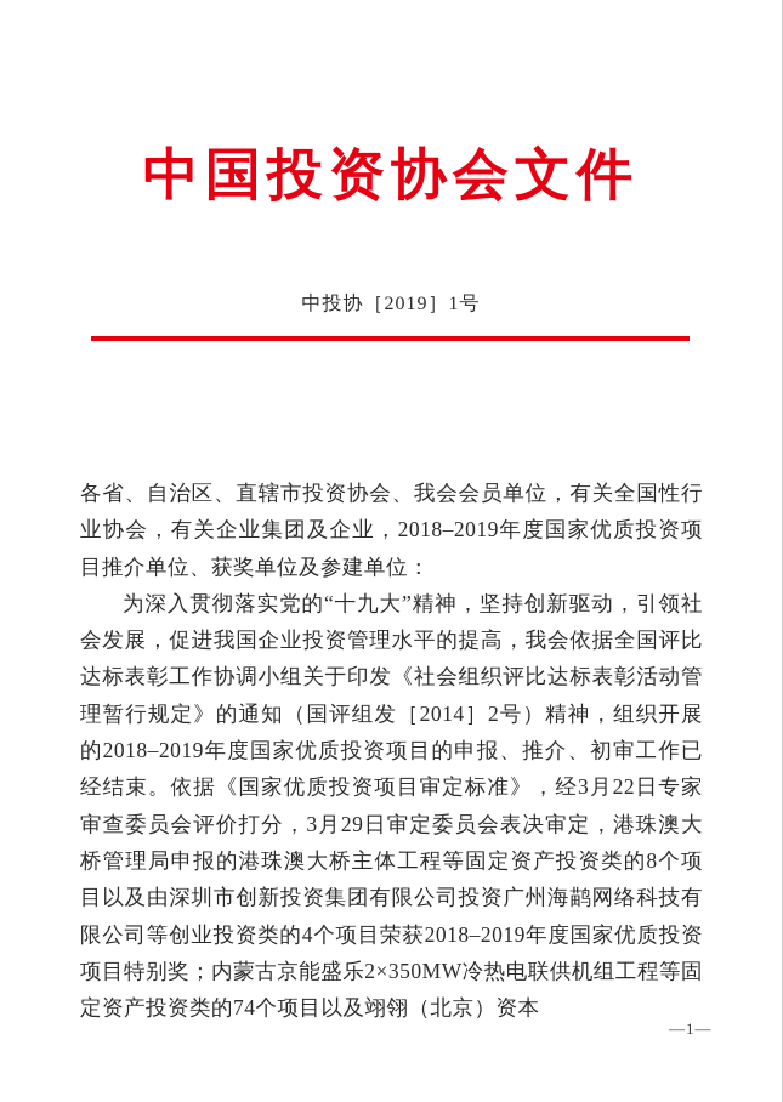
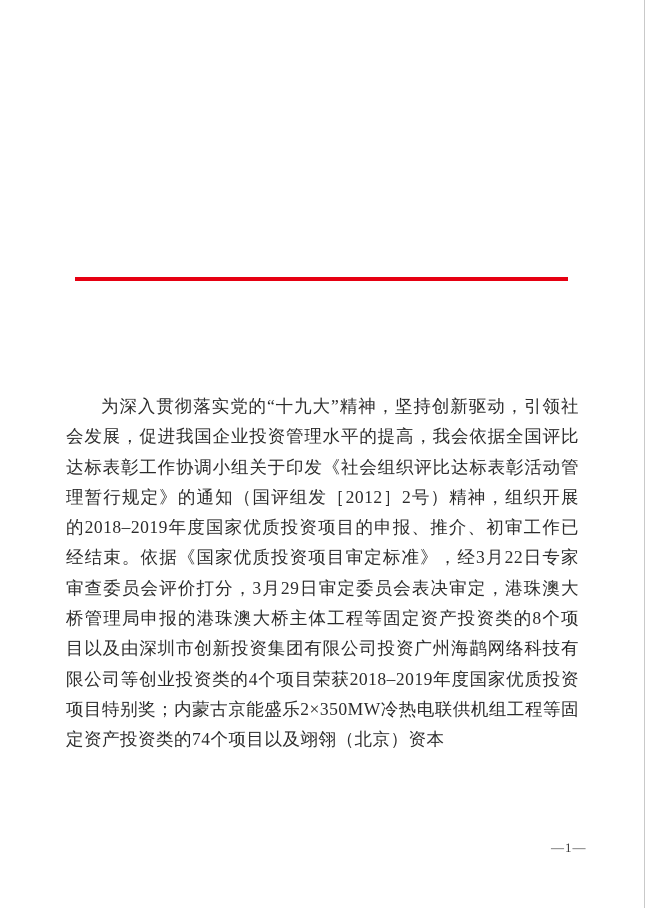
- 中国投资协会文件
- 中投协［2019］1号
- 各省、自治区、直辖市投资协会、我会会员单位，有关全国性行业协会，有关企业集团及企业，2018–2019年度国家优质投资项目推介单位、获奖单位及参建单位：
- 为深入贯彻落实党的“十九大”精神，坚持创新驱动，引领社会发展，促进我国企业投资管理水平的提高，我会依据全国评比达标表彰工作协调小组关于印发《社会组织评比达标表彰活动管理暂行规定》的通知（国评组发［2014］2号）精神，组织开展的2018–2019年度国家优质投资项目的申报、推介、初审工作已经结束。依据《国家优质投资项目审定标准》，经3月22日专家审查委员会评价打分，3月29日审定委员会表决审定，港珠澳大桥管理局申报的港珠澳大桥主体工程等固定资产投资类的8个项目以及由深圳市创新投资集团有限公司投资广州海鹋网络科技有限公司等创业投资类的4个项目荣获2018–2019年度国家优质投资项目特别奖；内蒙古京能盛乐2×350MW冷热电联供机组工程等固定资产投资类的74个项目以及翊翎（北京）资本
+ 为深入贯彻落实党的“十九大”精神，坚持创新驱动，引领社会发展，促进我国企业投资管理水平的提高，我会依据全国评比达标表彰工作协调小组关于印发《社会组织评比达标表彰活动管理暂行规定》的通知（国评组发［2012］2号）精神，组织开展的2018–2019年度国家优质投资项目的申报、推介、初审工作已经结束。依据《国家优质投资项目审定标准》，经3月22日专家审查委员会评价打分，3月29日审定委员会表决审定，港珠澳大桥管理局申报的港珠澳大桥主体工程等固定资产投资类的8个项目以及由深圳市创新投资集团有限公司投资广州海鹋网络科技有限公司等创业投资类的4个项目荣获2018–2019年度国家优质投资项目特别奖；内蒙古京能盛乐2×350MW冷热电联供机组工程等固定资产投资类的74个项目以及翊翎（北京）资本
  —1—
